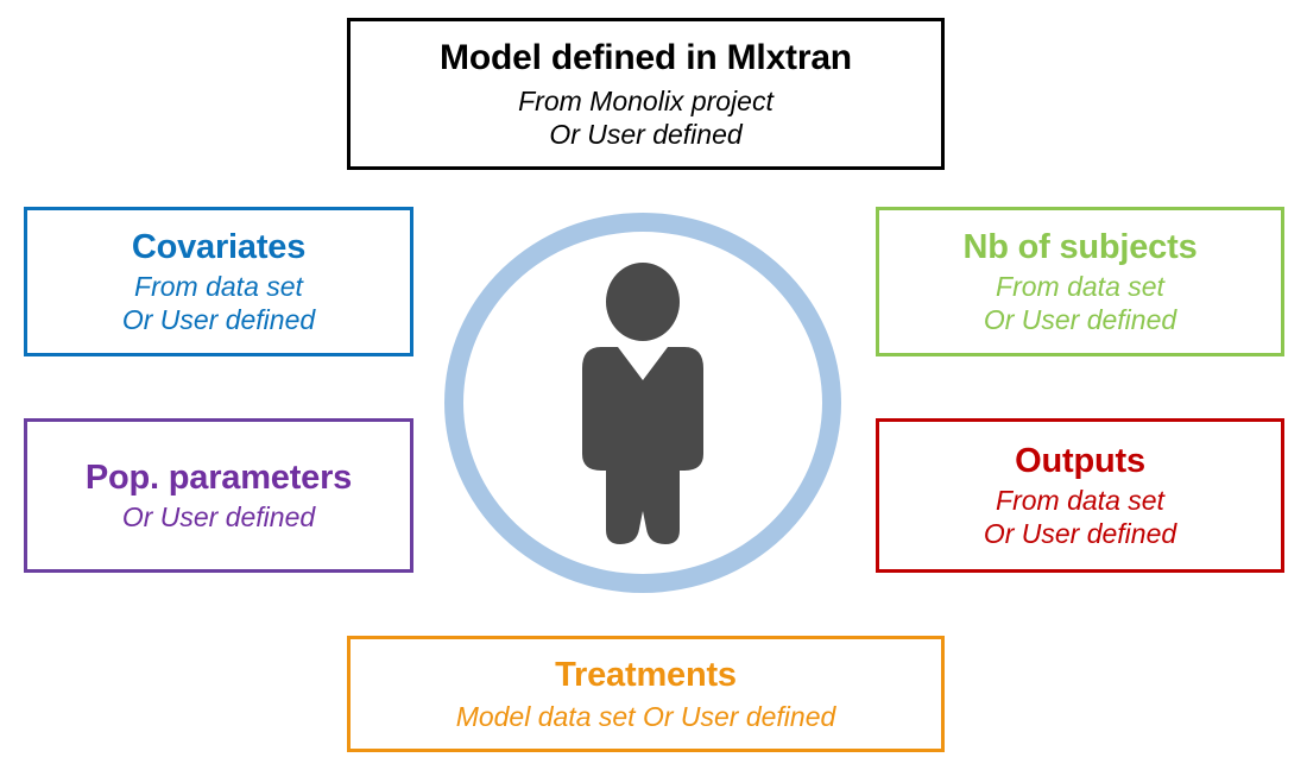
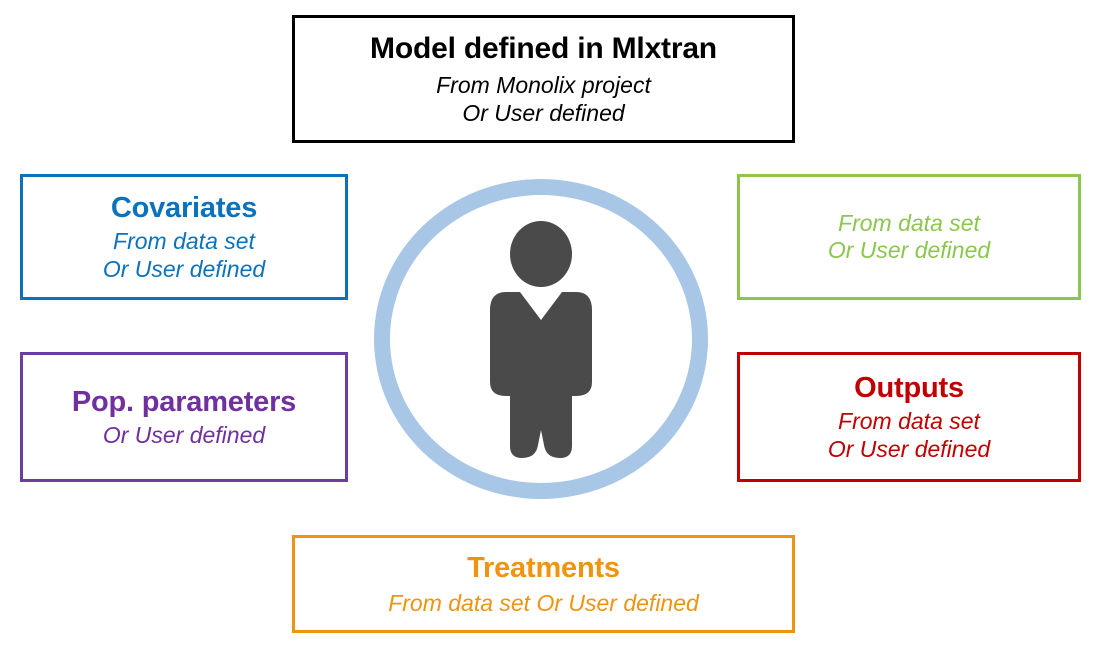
  Model defined in Mlxtran
  From Monolix project
  Or User defined
  Covariates
  From data set
  Or User defined
  Pop. parameters
  Or User defined
- Nb of subjects
  From data set
  Or User defined
  Outputs
  From data set
  Or User defined
  Treatments
- Model data set Or User defined
+ From data set Or User defined
